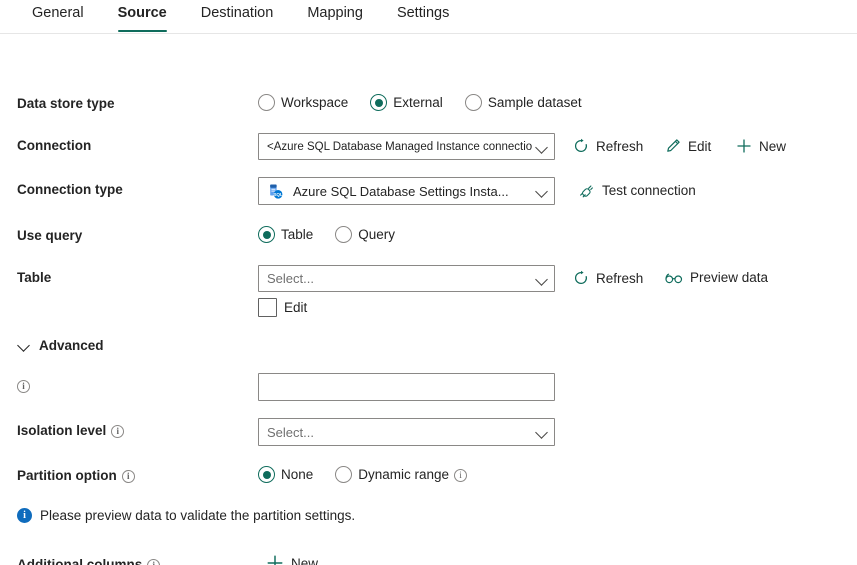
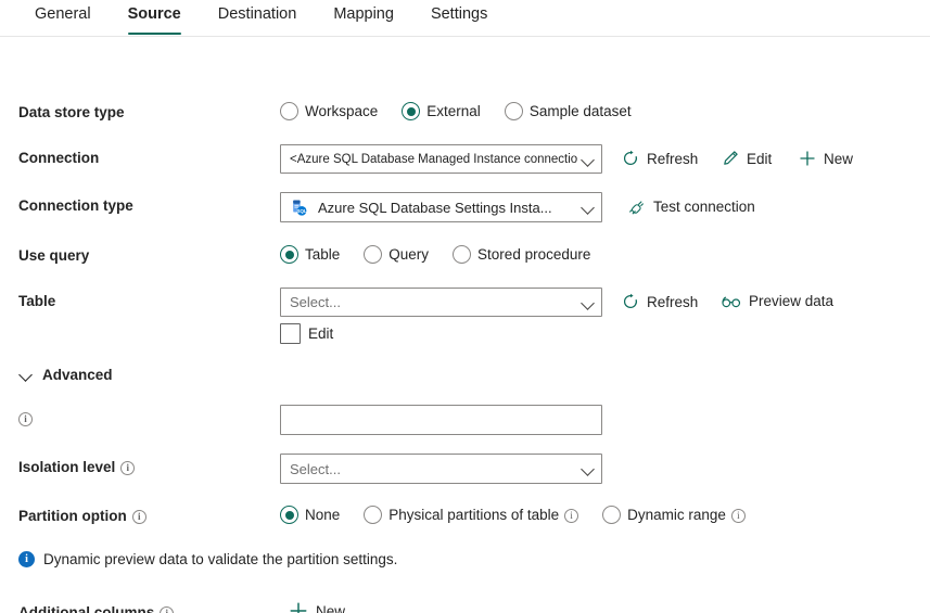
  General
  Source
  Destination
  Mapping
  Settings
  Data store type
  Workspace
  External
  Sample dataset
  Connection
  <Azure SQL Database Managed Instance connectio
  Refresh
  Edit
  New
  Connection type
  Azure SQL Database Settings Insta...
  Test connection
  Use query
  Table
  Query
+ Stored procedure
  Table
  Select...
  Refresh
  Preview data
  Edit
  Advanced
  Isolation level
  Select...
  Partition option
  None
+ Physical partitions of table
  Dynamic range
- Please preview data to validate the partition settings.
+ Dynamic preview data to validate the partition settings.
  New
